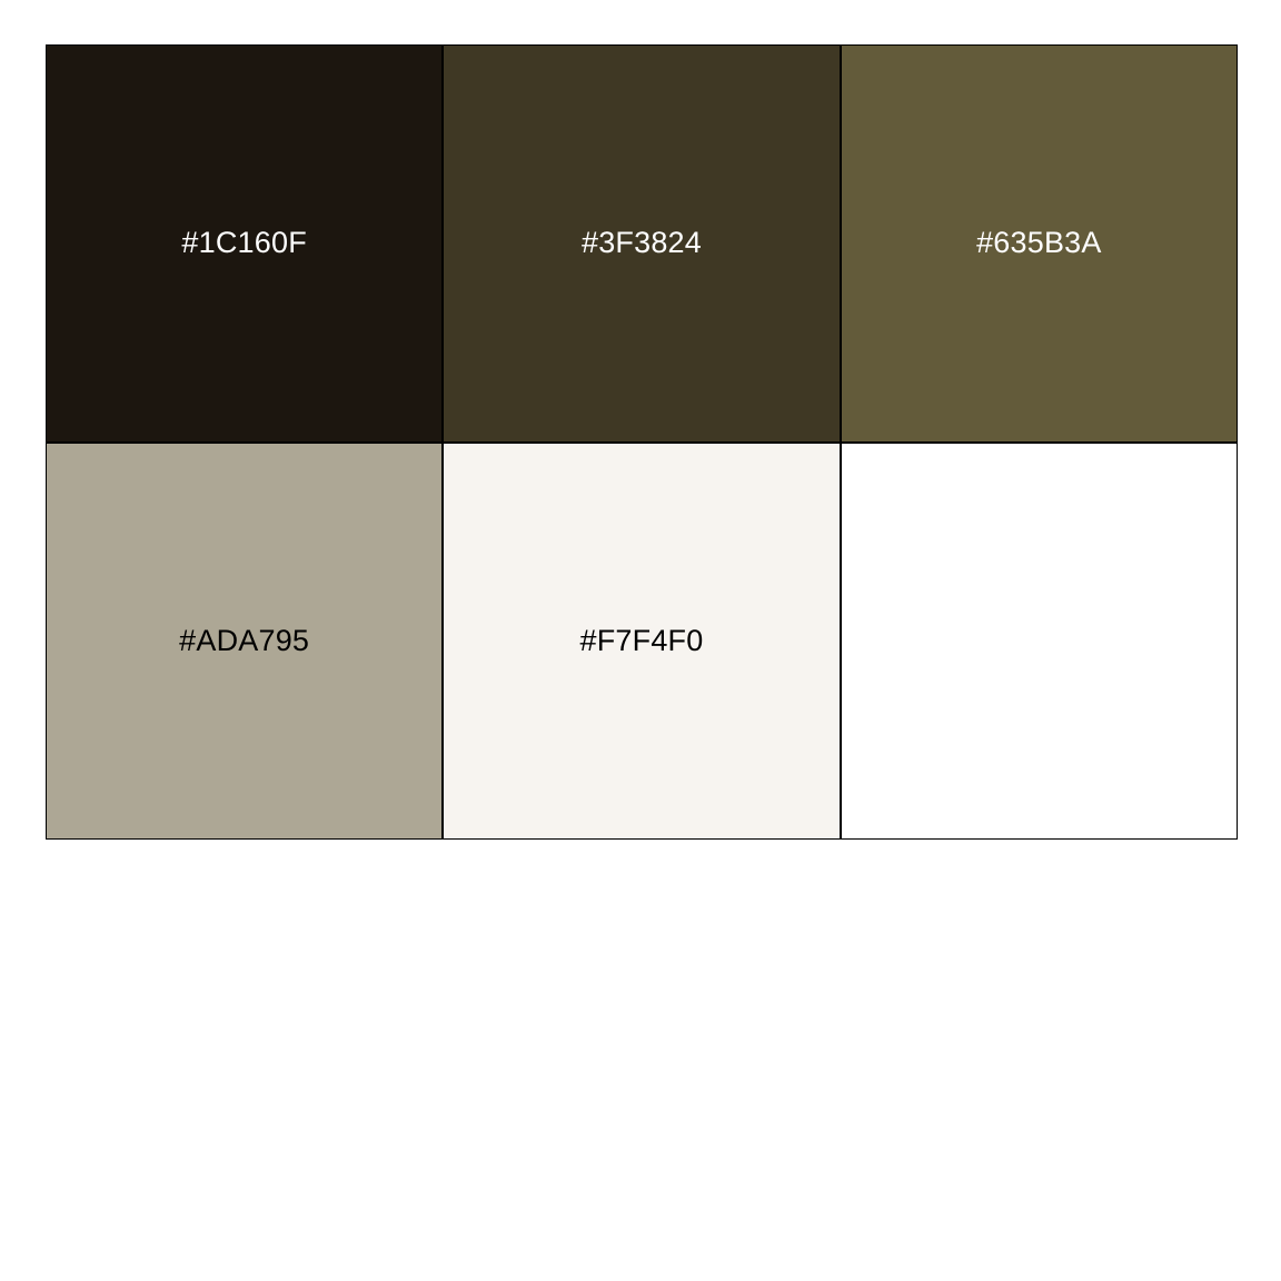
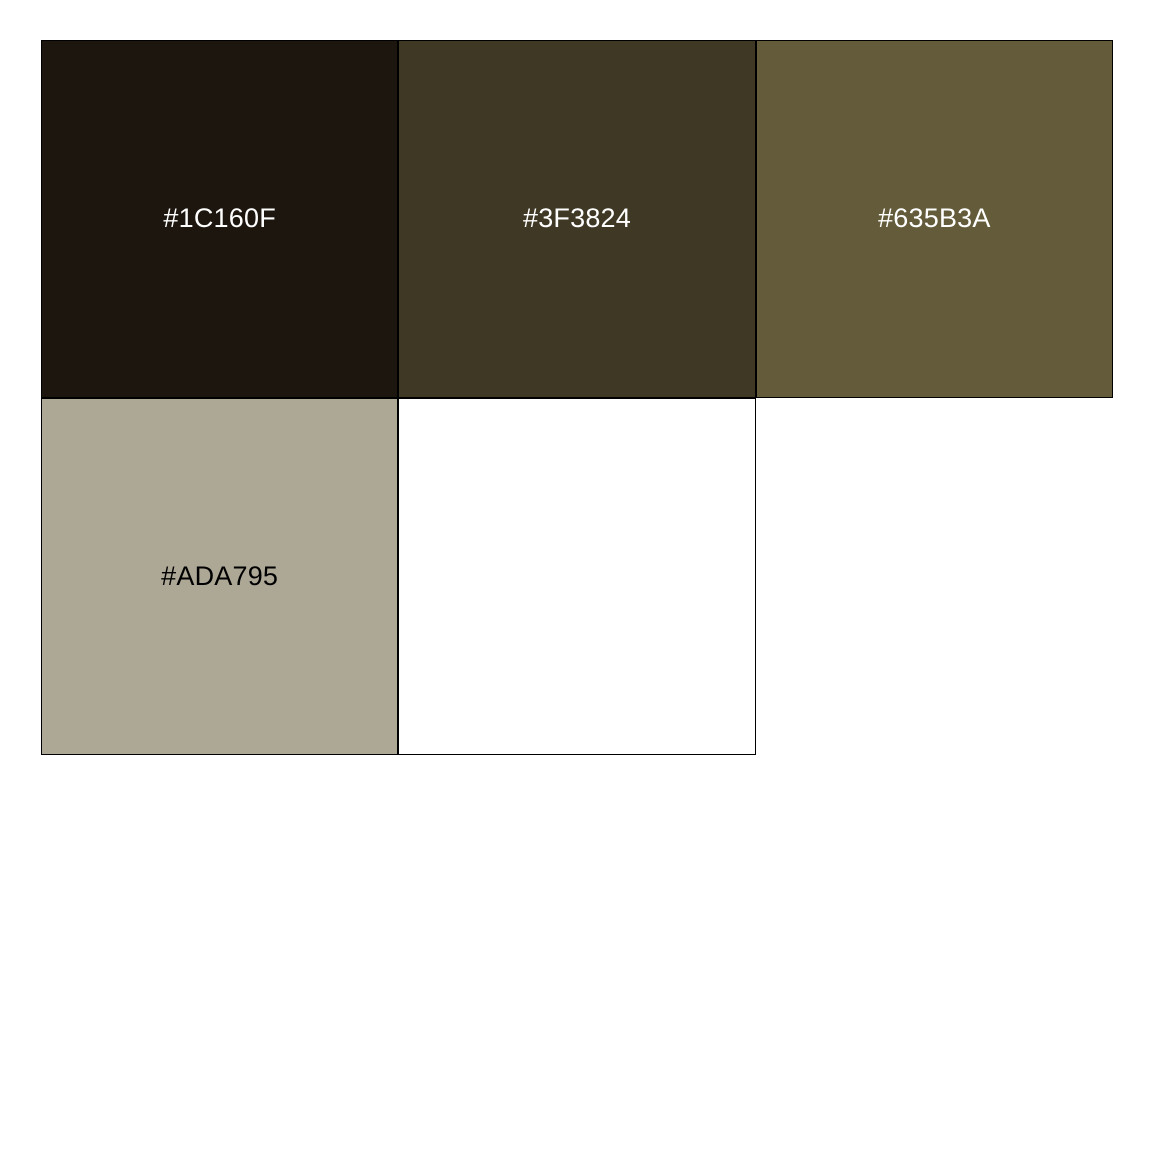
  #1C160F
  #3F3824
  #635B3A
  #ADA795
- #F7F4F0
